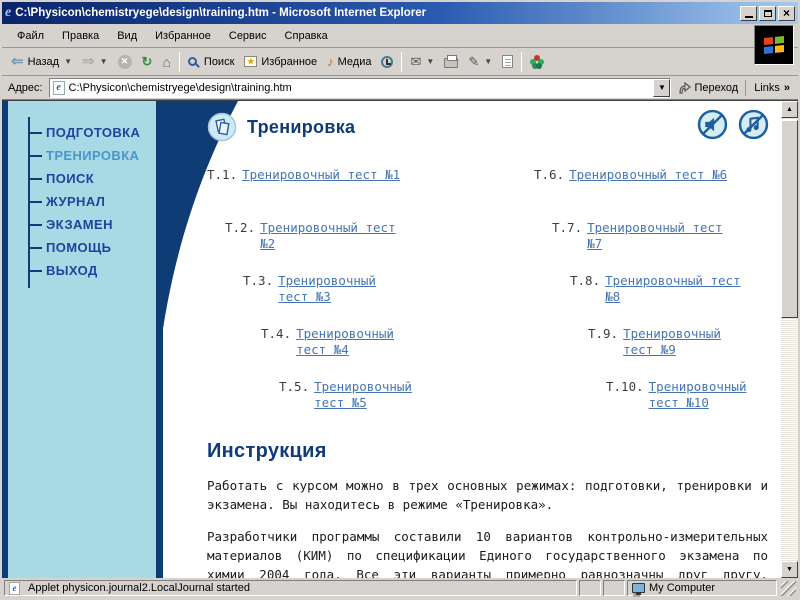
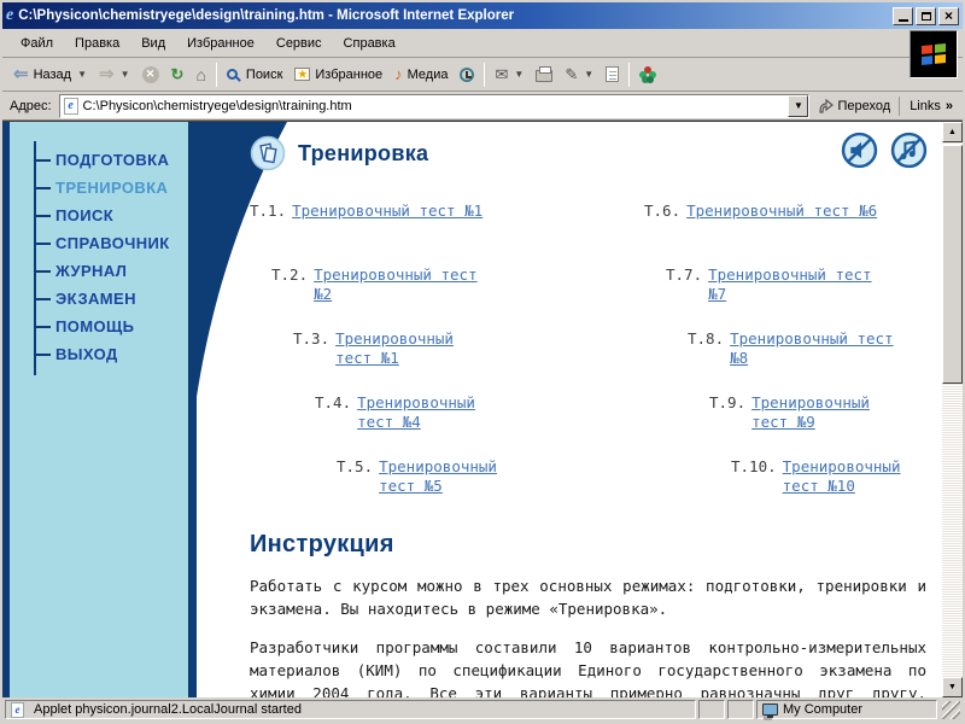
  e
  C:\Physicon\chemistryege\design\training.htm - Microsoft Internet Explorer
  ×
  Файл
  Правка
  Вид
  Избранное
  Сервис
  Справка
  ⇐
  Назад
  ▼
  ⇒
  ▼
  ✕
  ↻
  ⌂
  Поиск
  ★
  Избранное
  ♪
  Медиа
  ✉
  ▼
  ✎
  ▼
  Адрес:
  e
  C:\Physicon\chemistryege\design\training.htm
  ▼
  Переход
  Links
  »
  ПОДГОТОВКА
  ТРЕНИРОВКА
  ПОИСК
+ СПРАВОЧНИК
  ЖУРНАЛ
  ЭКЗАМЕН
  ПОМОЩЬ
  ВЫХОД
  Тренировка
  Т.1.
  Тренировочный тест №1
  Т.2.
  Тренировочный тест
  №2
  Т.3.
  Тренировочный
- тест №3
+ тест №1
  Т.4.
  Тренировочный
  тест №4
  Т.5.
  Тренировочный
  тест №5
  Т.6.
  Тренировочный тест №6
  Т.7.
  Тренировочный тест
  №7
  Т.8.
  Тренировочный тест
  №8
  Т.9.
  Тренировочный
  тест №9
  Т.10.
  Тренировочный
  тест №10
  Инструкция
  Работать с курсом можно в трех основных режимах: подготовки, тренировки и экзамена. Вы находитесь в режиме «Тренировка».
  e
  Applet physicon.journal2.LocalJournal started
  My Computer
